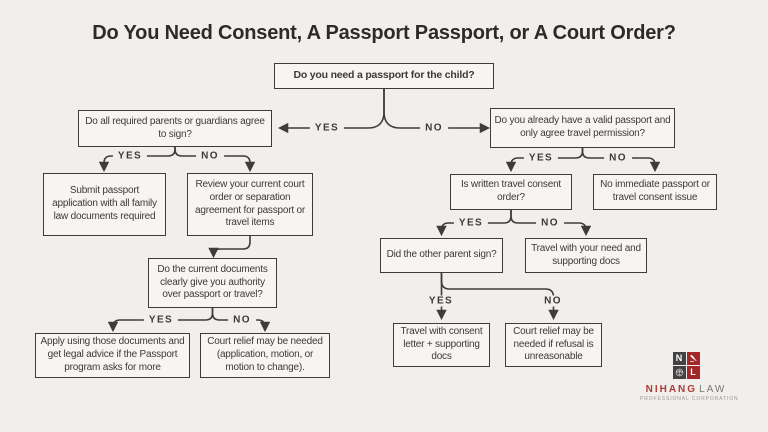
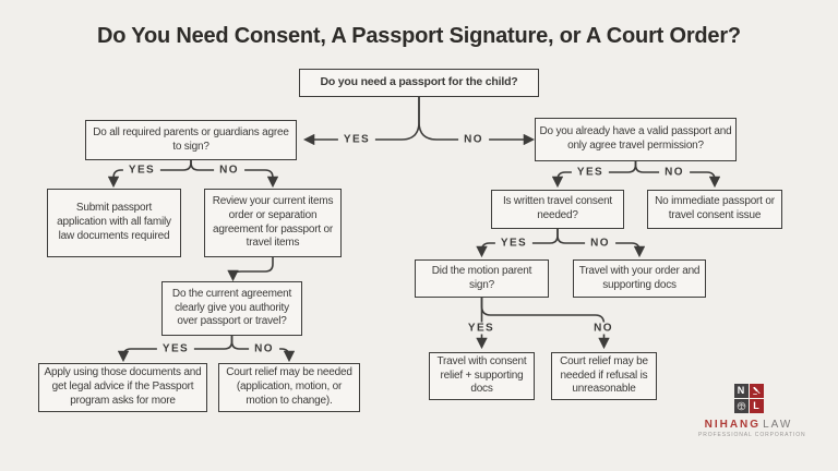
- Do You Need Consent, A Passport Passport, or A Court Order?
+ Do You Need Consent, A Passport Signature, or A Court Order?
  Do you need a passport for the child?
  Do all required parents or guardians agree to sign?
  Submit passport application with all family law documents required
- Review your current court order or separation agreement for passport or travel items
+ Review your current items order or separation agreement for passport or travel items
- Do the current documents clearly give you authority over passport or travel?
+ Do the current agreement clearly give you authority over passport or travel?
  Apply using those documents and get legal advice if the Passport program asks for more
  Court relief may be needed (application, motion, or motion to change).
  Do you already have a valid passport and only agree travel permission?
- Is written travel consent order?
+ Is written travel consent needed?
  No immediate passport or travel consent issue
- Did the other parent sign?
+ Did the motion parent sign?
- Travel with your need and supporting docs
+ Travel with your order and supporting docs
- Travel with consent letter + supporting docs
+ Travel with consent relief + supporting docs
  Court relief may be needed if refusal is unreasonable
  YES
  NO
  YES
  NO
  YES
  NO
  YES
  NO
  YES
  NO
  YES
  NO
  N
  L
  NIHANG LAW
